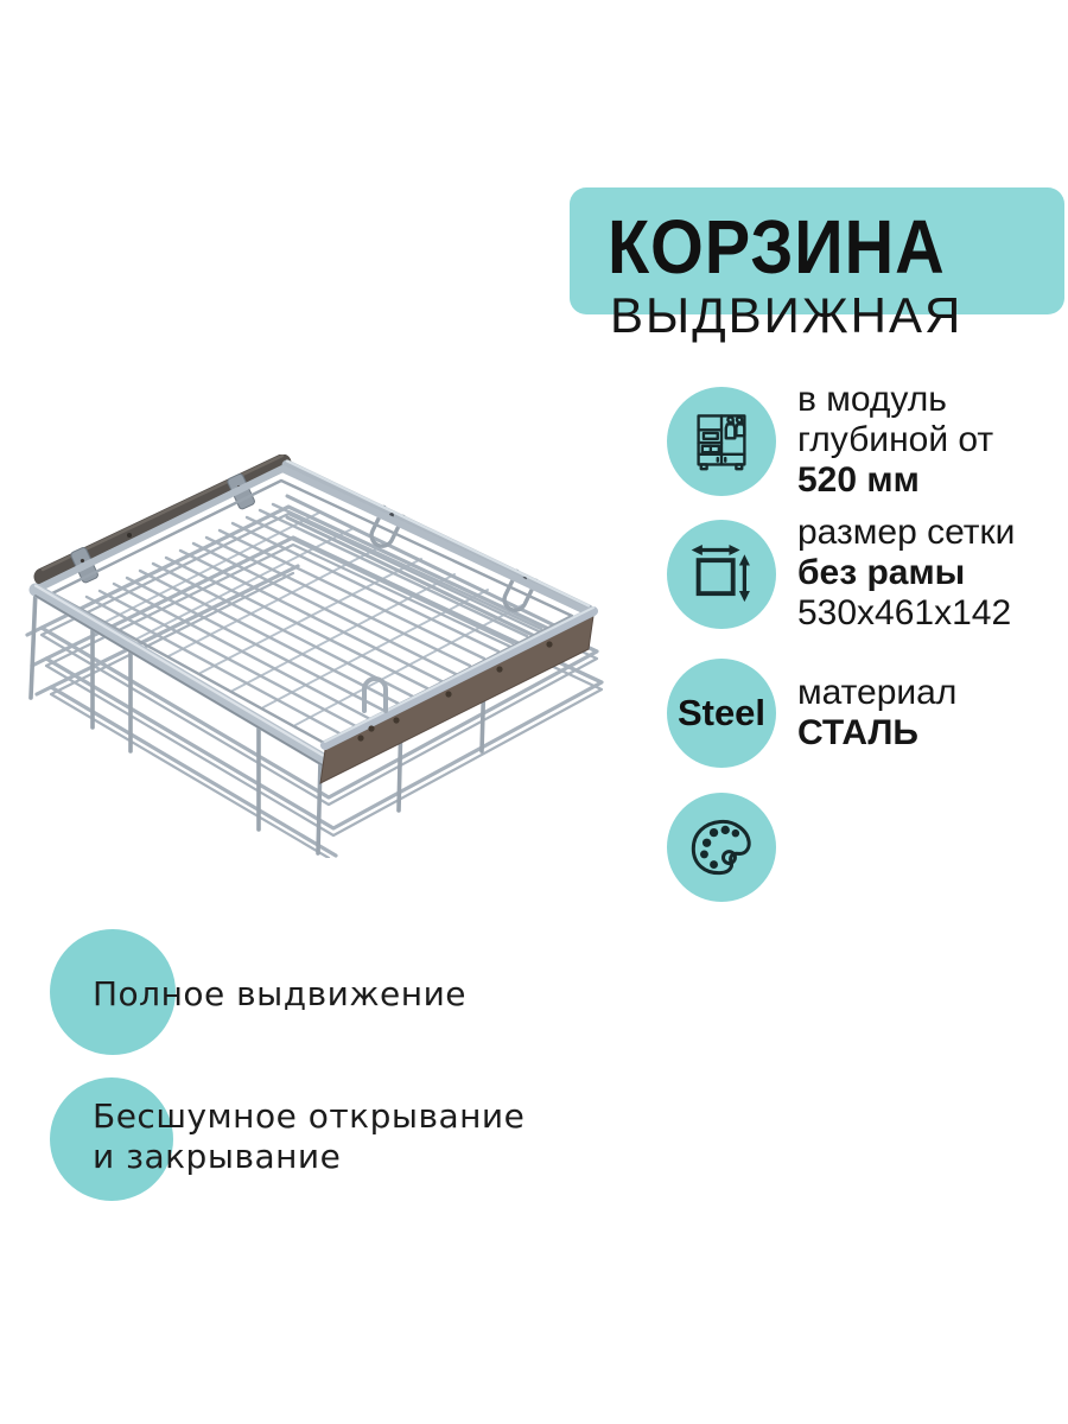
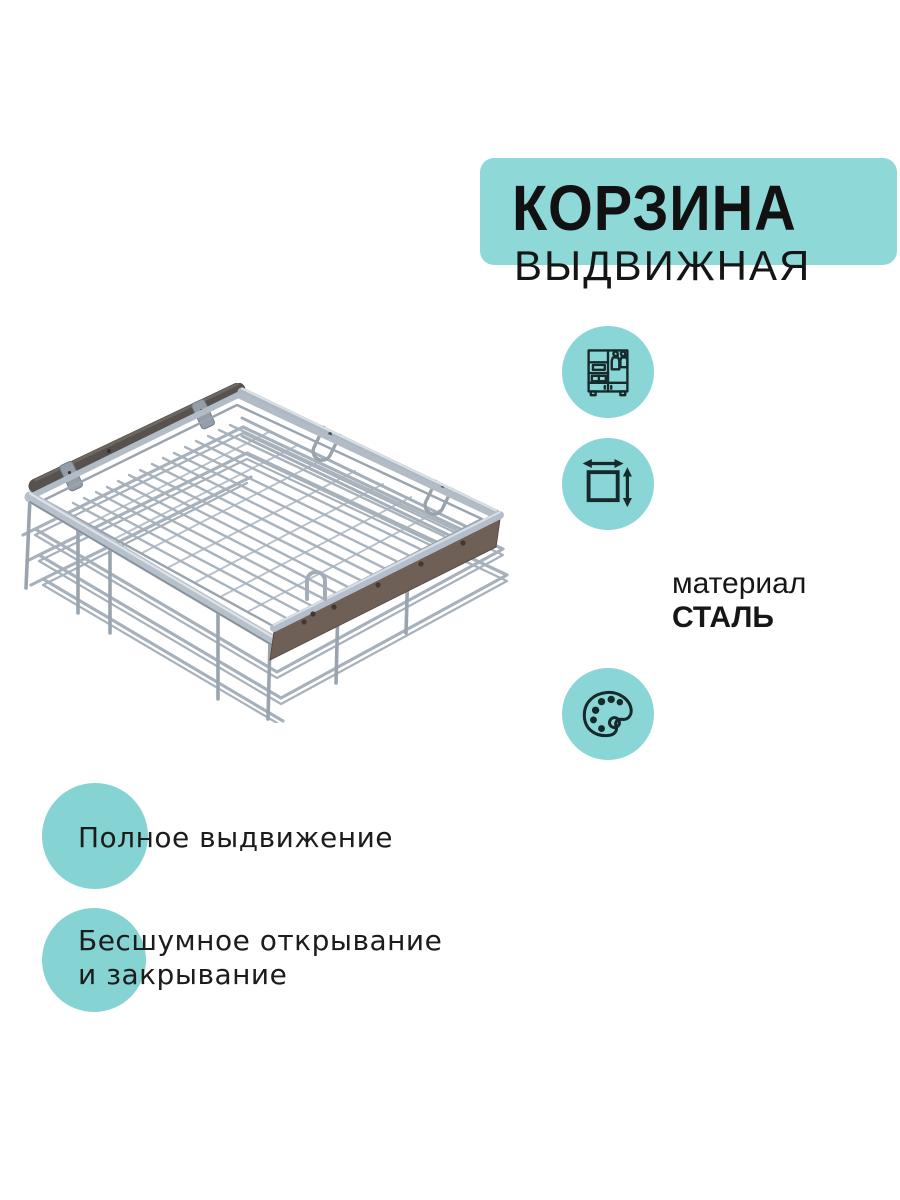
  КОРЗИНА
  ВЫДВИЖНАЯ
- в модуль
- глубиной от
- 520 мм
- размер сетки
- без рамы
- 530х461х142
- Steel
  материал
  СТАЛЬ
  Полное выдвижение
  Бесшумное открывание
  и закрывание
